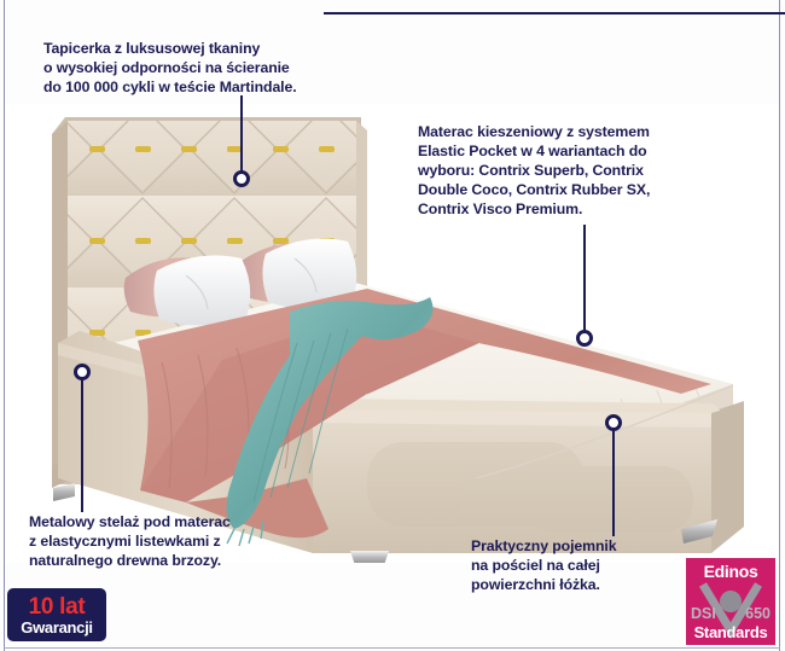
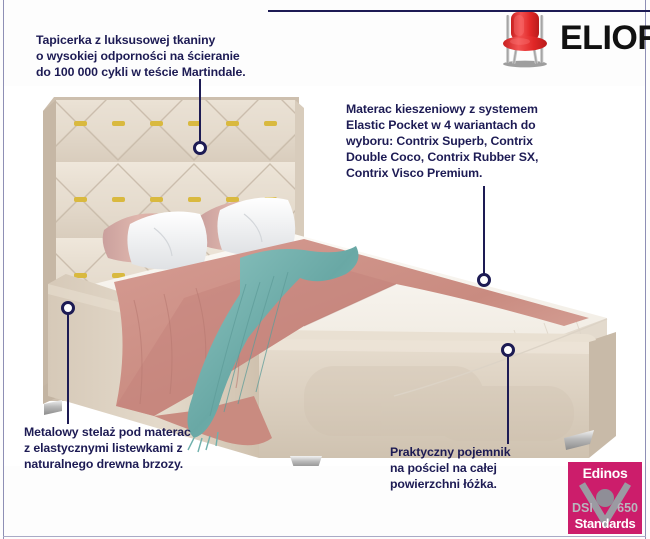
+ ELIOR
  Tapicerka z luksusowej tkaniny
  o wysokiej odporności na ścieranie
  do 100 000 cykli w teście Martindale.
  Materac kieszeniowy z systemem
  Elastic Pocket w 4 wariantach do
  wyboru: Contrix Superb, Contrix
  Double Coco, Contrix Rubber SX,
  Contrix Visco Premium.
  Metalowy stelaż pod materac
  z elastycznymi listewkami z
  naturalnego drewna brzozy.
  Praktyczny pojemnik
  na pościel na całej
  powierzchni łóżka.
- 10 lat
- Gwarancji
  Edinos
  DSI
  650
  Standards
